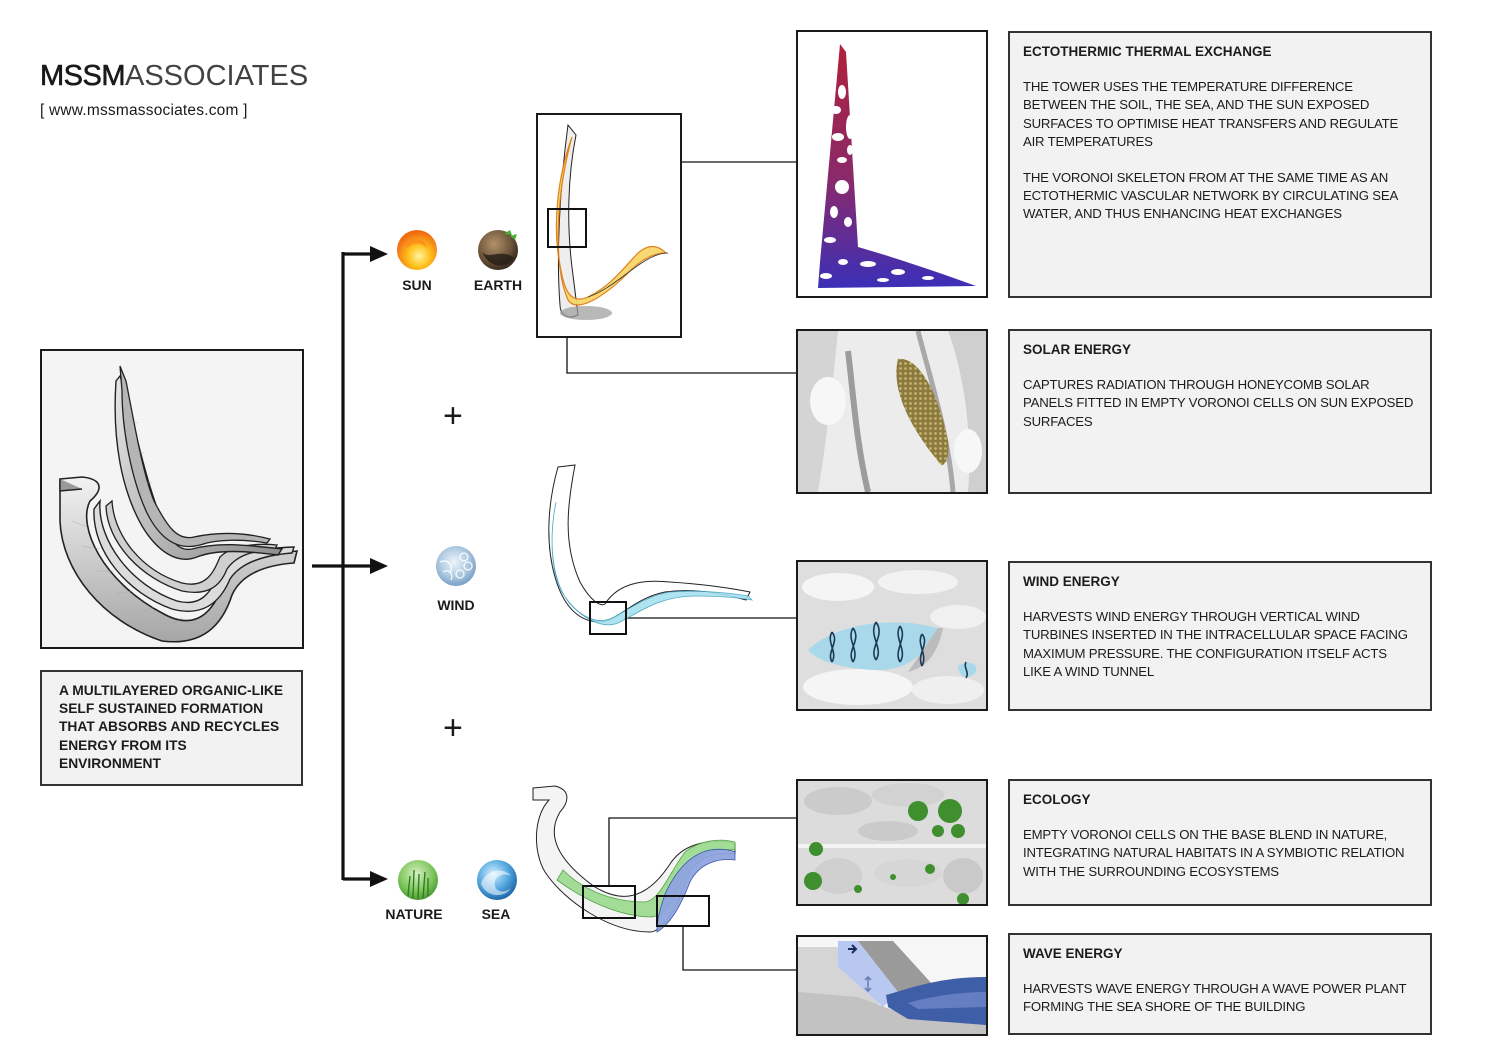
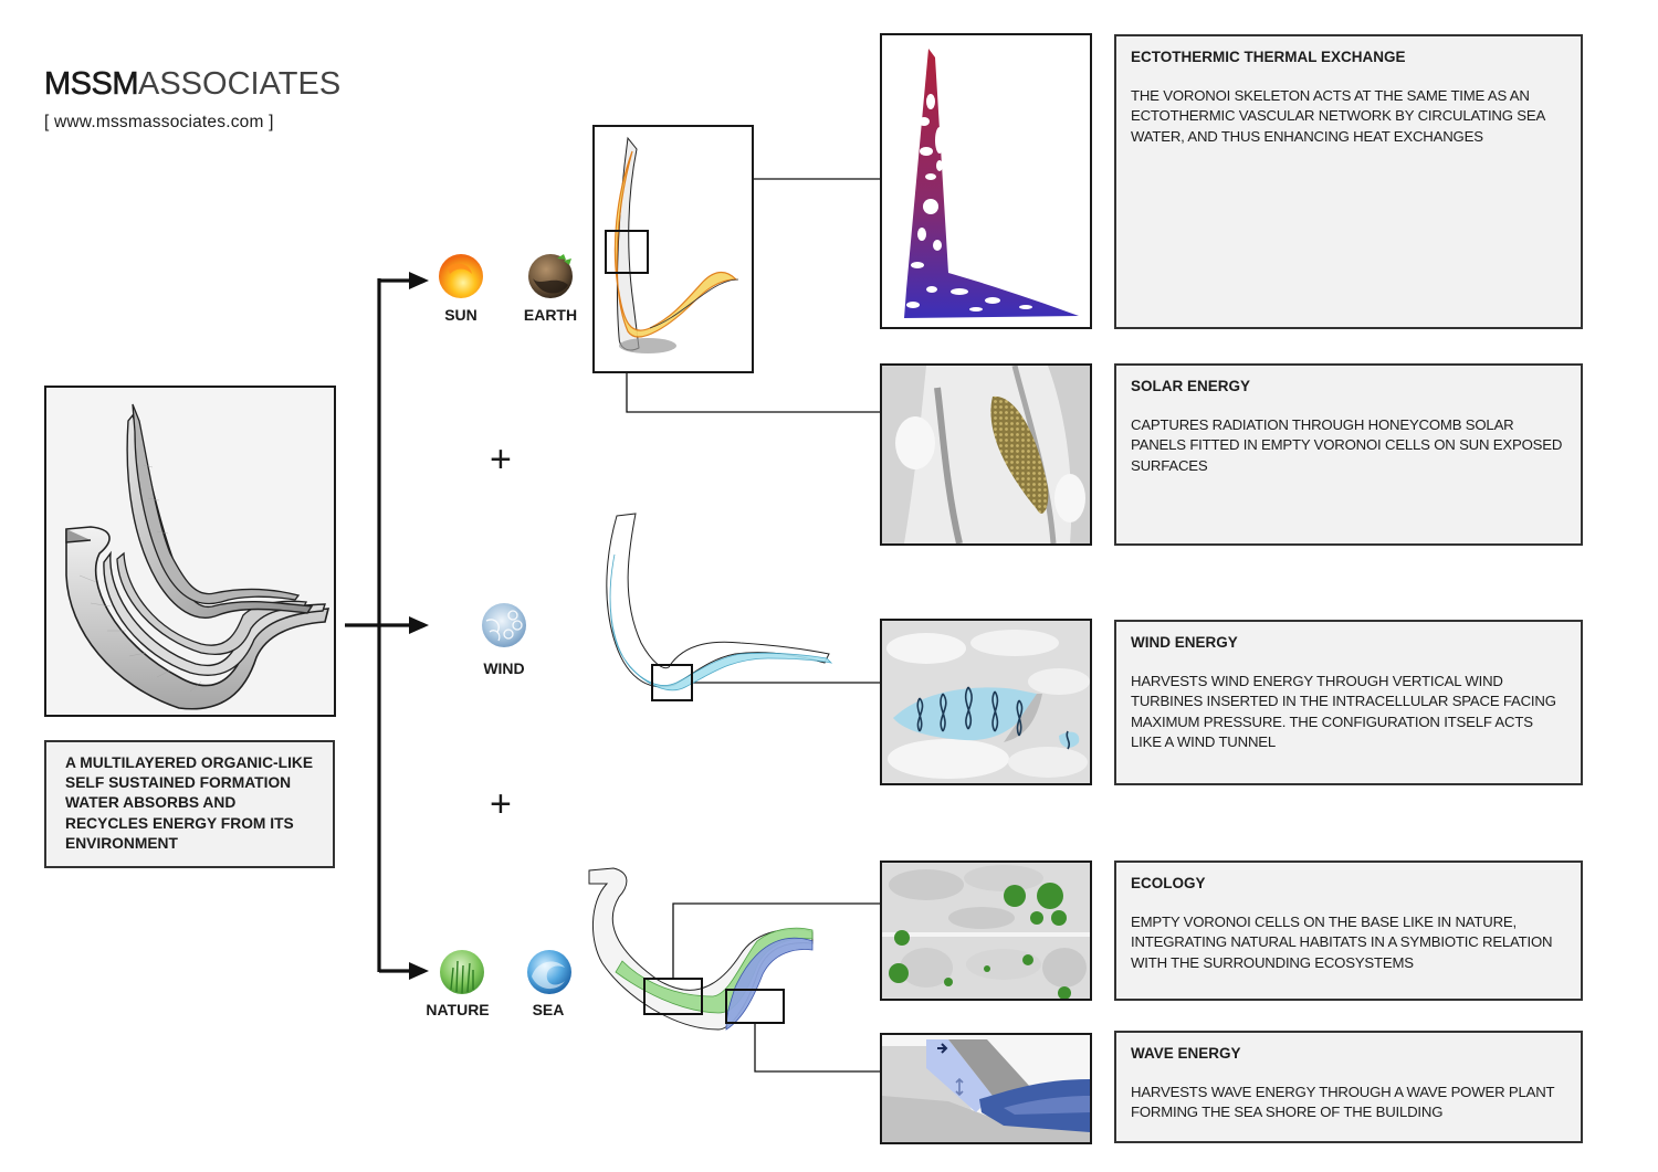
  MSSMASSOCIATES
  [ www.mssmassociates.com ]
- A MULTILAYERED ORGANIC-LIKE SELF SUSTAINED FORMATION THAT ABSORBS AND RECYCLES ENERGY FROM ITS ENVIRONMENT
+ A MULTILAYERED ORGANIC-LIKE SELF SUSTAINED FORMATION WATER ABSORBS AND RECYCLES ENERGY FROM ITS ENVIRONMENT
  SUN
  EARTH
  +
  WIND
  +
  NATURE
  SEA
  ECTOTHERMIC THERMAL EXCHANGE
- THE TOWER USES THE TEMPERATURE DIFFERENCE BETWEEN THE SOIL, THE SEA, AND THE SUN EXPOSED SURFACES TO OPTIMISE HEAT TRANSFERS AND REGULATE AIR TEMPERATURES
- THE VORONOI SKELETON FROM AT THE SAME TIME AS AN ECTOTHERMIC VASCULAR NETWORK BY CIRCULATING SEA WATER, AND THUS ENHANCING HEAT EXCHANGES
+ THE VORONOI SKELETON ACTS AT THE SAME TIME AS AN ECTOTHERMIC VASCULAR NETWORK BY CIRCULATING SEA WATER, AND THUS ENHANCING HEAT EXCHANGES
  SOLAR ENERGY
  CAPTURES RADIATION THROUGH HONEYCOMB SOLAR PANELS FITTED IN EMPTY VORONOI CELLS ON SUN EXPOSED SURFACES
  WIND ENERGY
  HARVESTS WIND ENERGY THROUGH VERTICAL WIND TURBINES INSERTED IN THE INTRACELLULAR SPACE FACING MAXIMUM PRESSURE. THE CONFIGURATION ITSELF ACTS LIKE A WIND TUNNEL
  ECOLOGY
- EMPTY VORONOI CELLS ON THE BASE BLEND IN NATURE, INTEGRATING NATURAL HABITATS IN A SYMBIOTIC RELATION WITH THE SURROUNDING ECOSYSTEMS
+ EMPTY VORONOI CELLS ON THE BASE LIKE IN NATURE, INTEGRATING NATURAL HABITATS IN A SYMBIOTIC RELATION WITH THE SURROUNDING ECOSYSTEMS
  WAVE ENERGY
  HARVESTS WAVE ENERGY THROUGH A WAVE POWER PLANT FORMING THE SEA SHORE OF THE BUILDING
